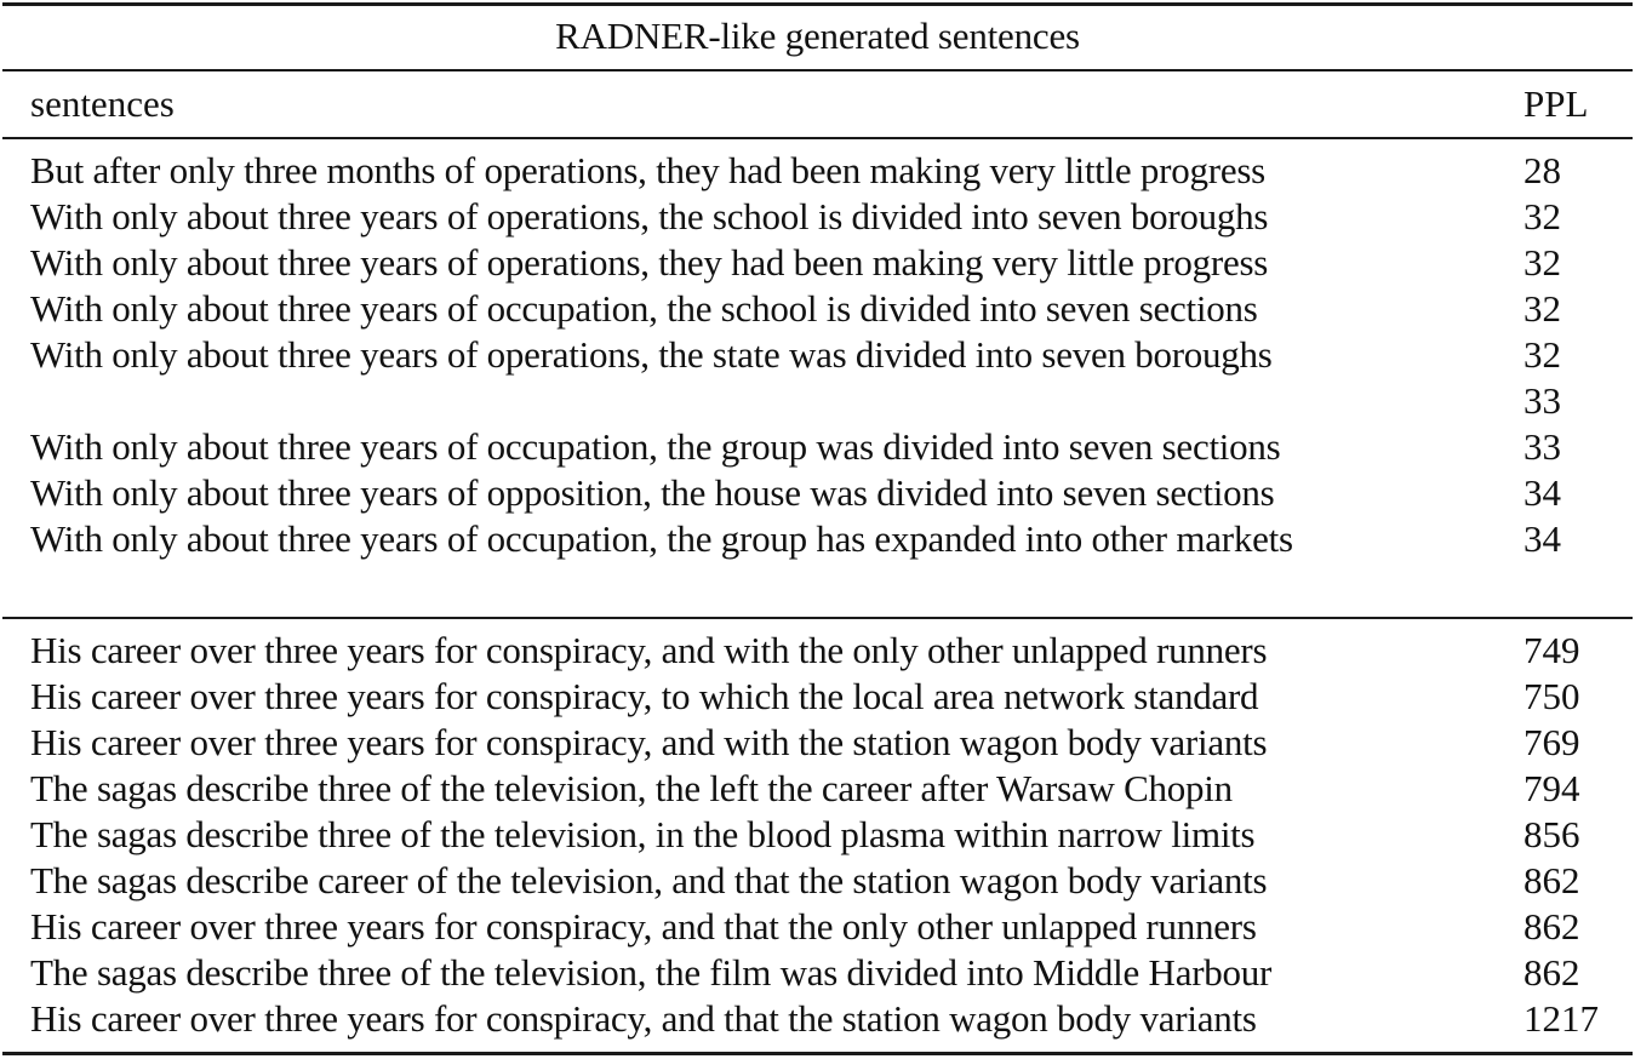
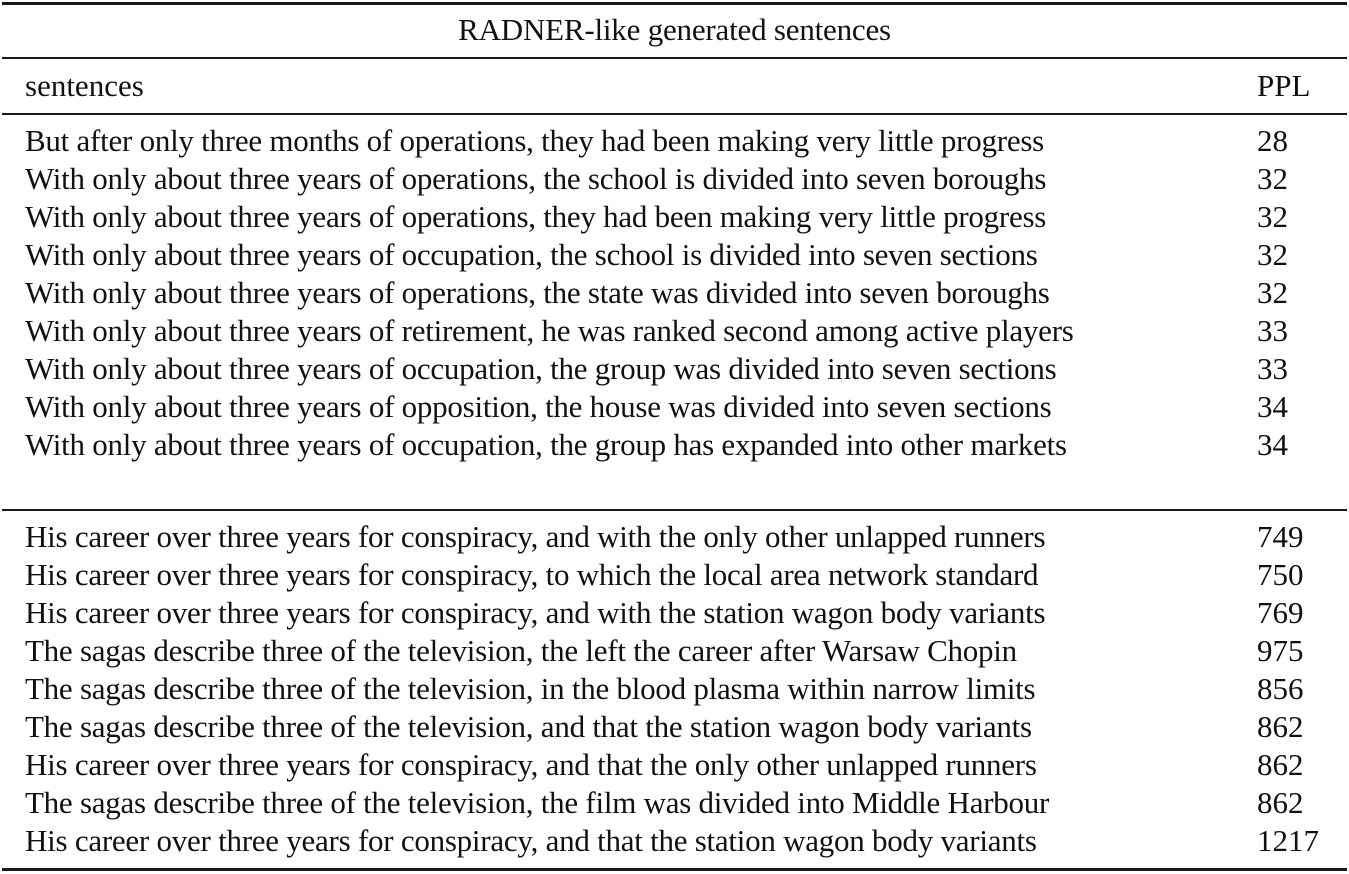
  RADNER-like generated sentences
  sentences
  PPL
  But after only three months of operations, they had been making very little progress
  28
  With only about three years of operations, the school is divided into seven boroughs
  32
  With only about three years of operations, they had been making very little progress
  32
  With only about three years of occupation, the school is divided into seven sections
  32
  With only about three years of operations, the state was divided into seven boroughs
  32
+ With only about three years of retirement, he was ranked second among active players
  33
  With only about three years of occupation, the group was divided into seven sections
  33
  With only about three years of opposition, the house was divided into seven sections
  34
  With only about three years of occupation, the group has expanded into other markets
  34
  His career over three years for conspiracy, and with the only other unlapped runners
  749
  His career over three years for conspiracy, to which the local area network standard
  750
  His career over three years for conspiracy, and with the station wagon body variants
  769
  The sagas describe three of the television, the left the career after Warsaw Chopin
- 794
+ 975
  The sagas describe three of the television, in the blood plasma within narrow limits
  856
- The sagas describe career of the television, and that the station wagon body variants
+ The sagas describe three of the television, and that the station wagon body variants
  862
  His career over three years for conspiracy, and that the only other unlapped runners
  862
  The sagas describe three of the television, the film was divided into Middle Harbour
  862
  His career over three years for conspiracy, and that the station wagon body variants
  1217
